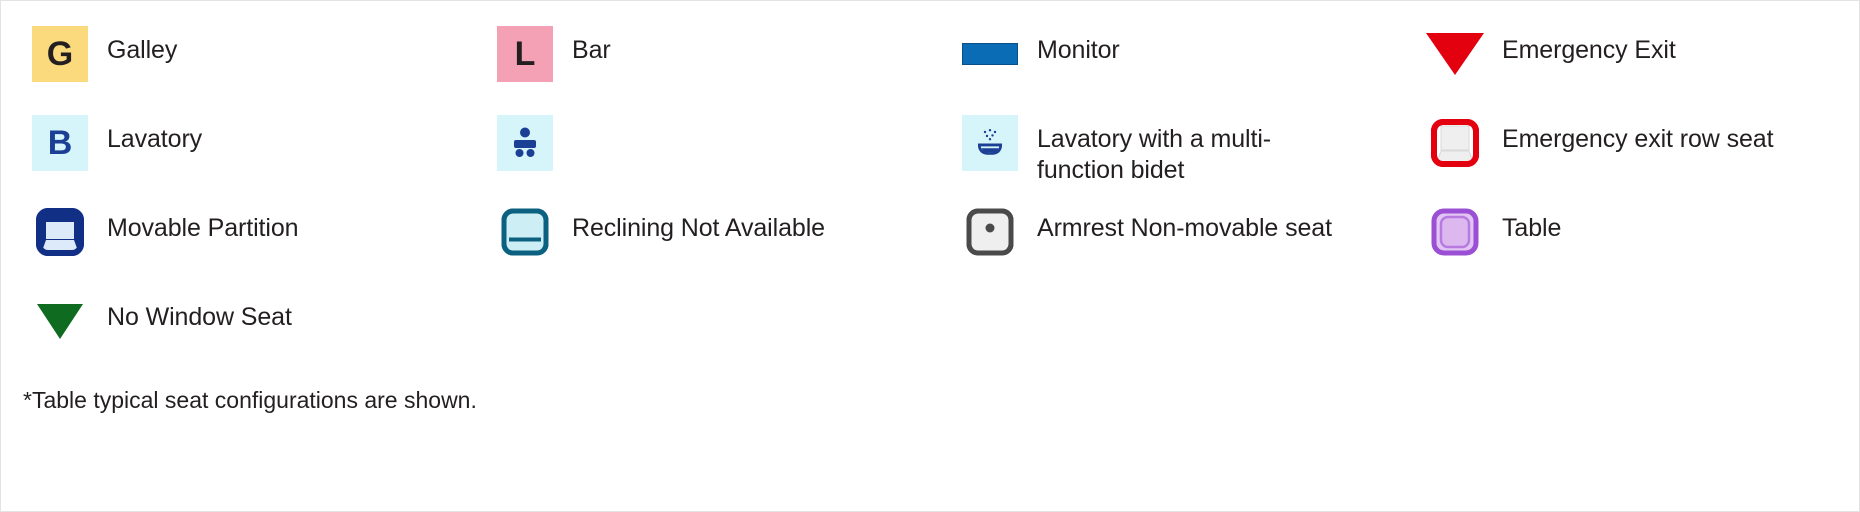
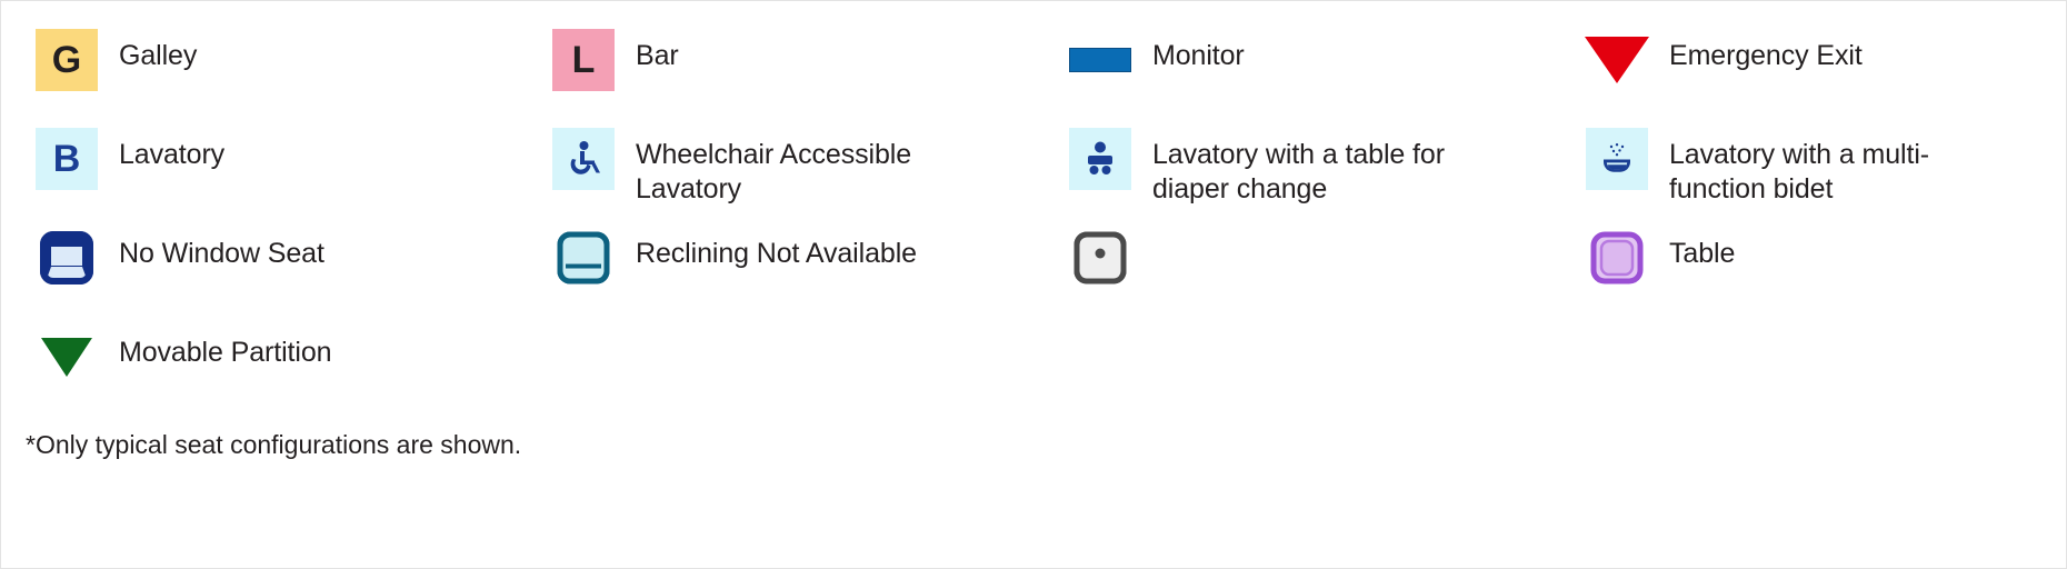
  G
  Galley
  L
  Bar
  Monitor
  Emergency Exit
  B
  Lavatory
+ Wheelchair Accessible Lavatory
+ Lavatory with a table for diaper change
  Lavatory with a multi-function bidet
- Emergency exit row seat
- Movable Partition
+ No Window Seat
  Reclining Not Available
- Armrest Non-movable seat
  Table
- No Window Seat
+ Movable Partition
- *Table typical seat configurations are shown.
+ *Only typical seat configurations are shown.
